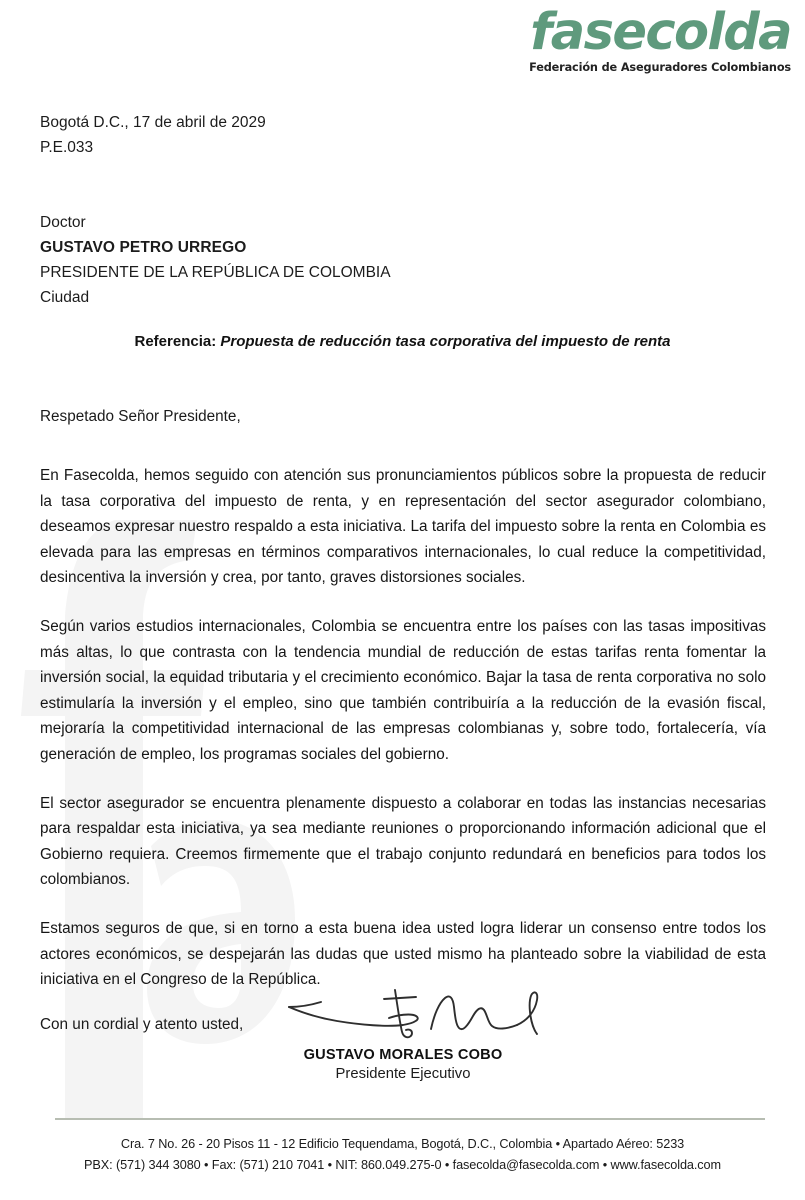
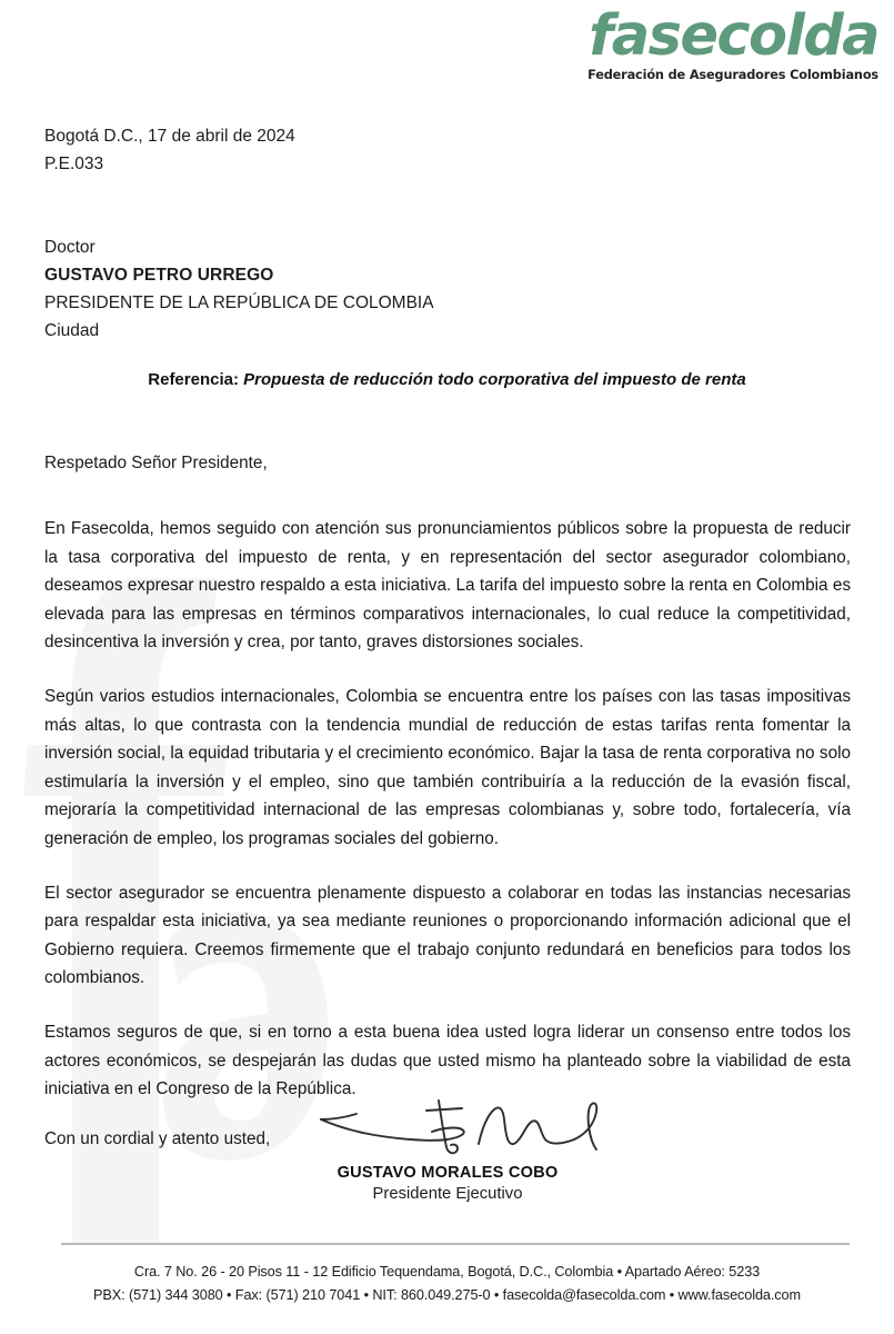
  fasecolda
  Federación de Aseguradores Colombianos
- Bogotá D.C., 17 de abril de 2029
+ Bogotá D.C., 17 de abril de 2024
  P.E.033
  Doctor
  GUSTAVO PETRO URREGO
  PRESIDENTE DE LA REPÚBLICA DE COLOMBIA
  Ciudad
- Referencia: Propuesta de reducción tasa corporativa del impuesto de renta
+ Referencia: Propuesta de reducción todo corporativa del impuesto de renta
  Respetado Señor Presidente,
  En Fasecolda, hemos seguido con atención sus pronunciamientos públicos sobre la propuesta de reducir la tasa corporativa del impuesto de renta, y en representación del sector asegurador colombiano, deseamos expresar nuestro respaldo a esta iniciativa. La tarifa del impuesto sobre la renta en Colombia es elevada para las empresas en términos comparativos internacionales, lo cual reduce la competitividad, desincentiva la inversión y crea, por tanto, graves distorsiones sociales.
  Según varios estudios internacionales, Colombia se encuentra entre los países con las tasas impositivas más altas, lo que contrasta con la tendencia mundial de reducción de estas tarifas renta fomentar la inversión social, la equidad tributaria y el crecimiento económico. Bajar la tasa de renta corporativa no solo estimularía la inversión y el empleo, sino que también contribuiría a la reducción de la evasión fiscal, mejoraría la competitividad internacional de las empresas colombianas y, sobre todo, fortalecería, vía generación de empleo, los programas sociales del gobierno.
  El sector asegurador se encuentra plenamente dispuesto a colaborar en todas las instancias necesarias para respaldar esta iniciativa, ya sea mediante reuniones o proporcionando información adicional que el Gobierno requiera. Creemos firmemente que el trabajo conjunto redundará en beneficios para todos los colombianos.
  Estamos seguros de que, si en torno a esta buena idea usted logra liderar un consenso entre todos los actores económicos, se despejarán las dudas que usted mismo ha planteado sobre la viabilidad de esta iniciativa en el Congreso de la República.
  Con un cordial y atento usted,
  GUSTAVO MORALES COBO
  Presidente Ejecutivo
  Cra. 7 No. 26 - 20 Pisos 11 - 12 Edificio Tequendama, Bogotá, D.C., Colombia • Apartado Aéreo: 5233
  PBX: (571) 344 3080 • Fax: (571) 210 7041 • NIT: 860.049.275-0 • fasecolda@fasecolda.com • www.fasecolda.com
